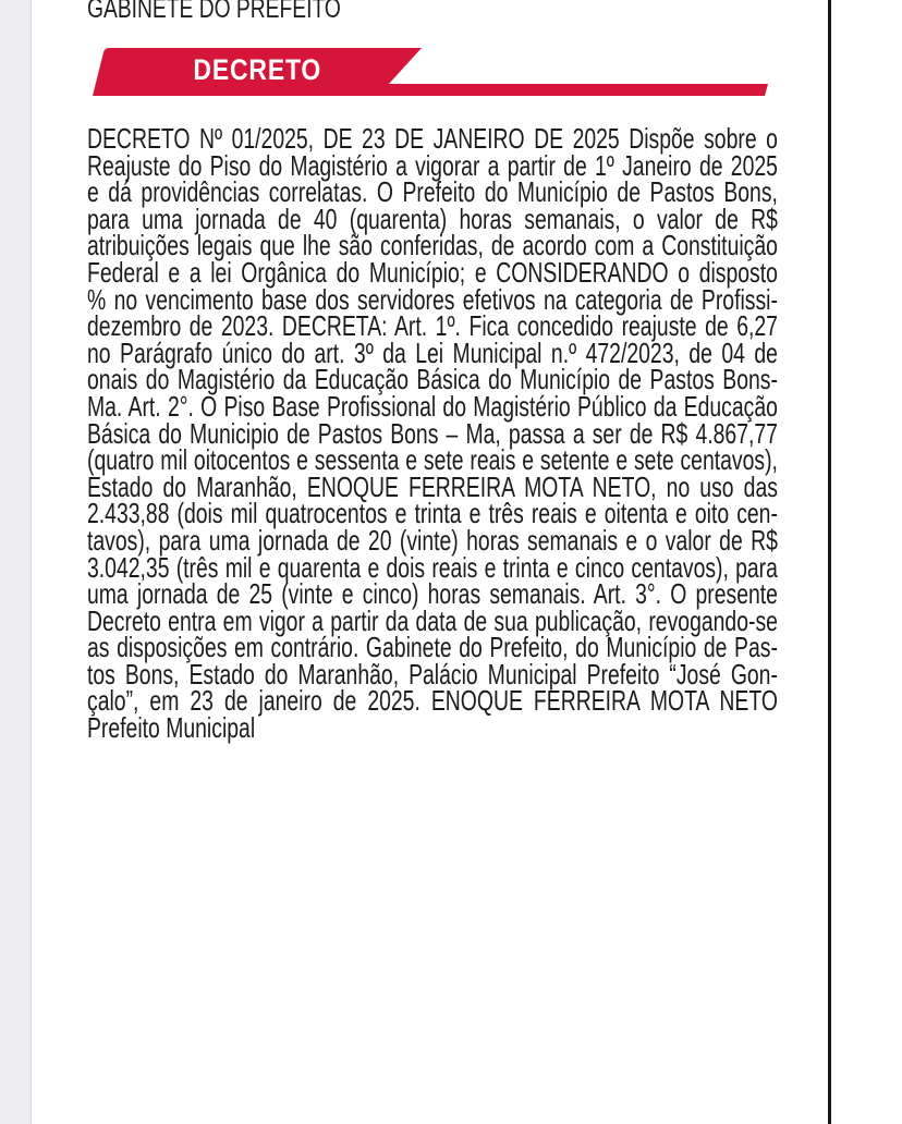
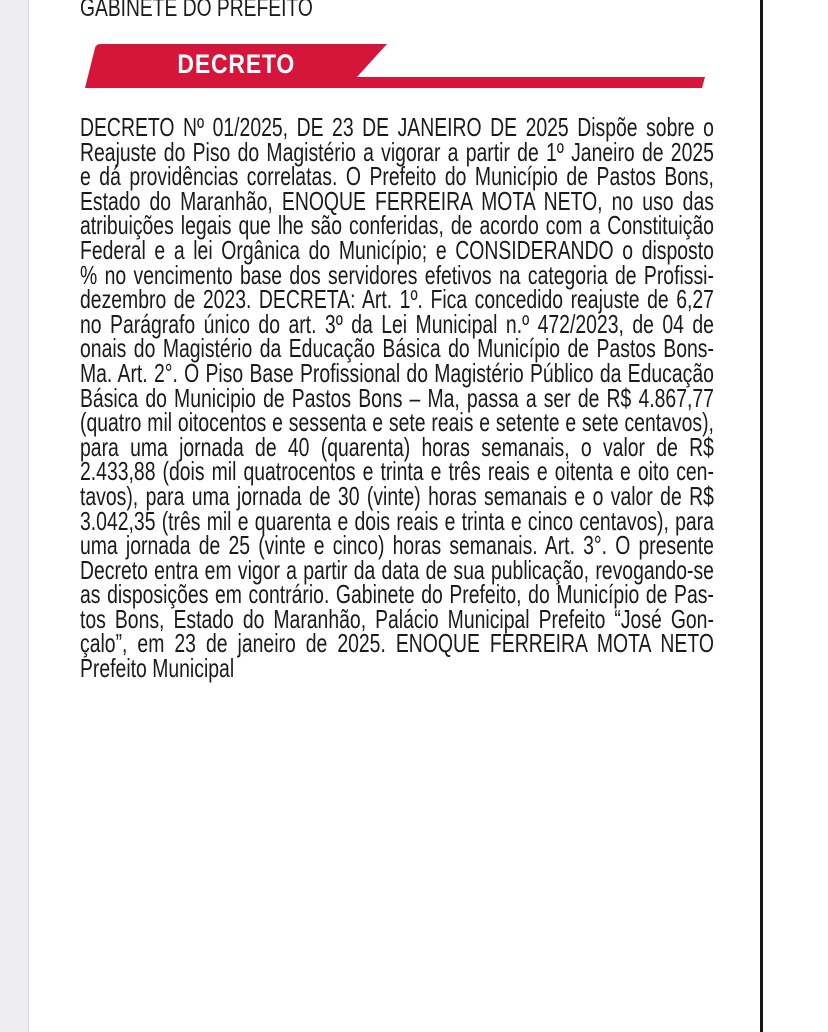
  GABINETE DO PREFEITO
  DECRETO
  DECRETO Nº 01/2025, DE 23 DE JANEIRO DE 2025 Dispõe sobre o
  Reajuste do Piso do Magistério a vigorar a partir de 1º Janeiro de 2025
  e dá providências correlatas. O Prefeito do Município de Pastos Bons,
- para uma jornada de 40 (quarenta) horas semanais, o valor de R$
+ Estado do Maranhão, ENOQUE FERREIRA MOTA NETO, no uso das
  atribuições legais que lhe são conferidas, de acordo com a Constituição
  Federal e a lei Orgânica do Município; e CONSIDERANDO o disposto
  % no vencimento base dos servidores efetivos na categoria de Profissi-
  dezembro de 2023. DECRETA: Art. 1º. Fica concedido reajuste de 6,27
  no Parágrafo único do art. 3º da Lei Municipal n.º 472/2023, de 04 de
  onais do Magistério da Educação Básica do Município de Pastos Bons-
  Ma. Art. 2°. O Piso Base Profissional do Magistério Público da Educação
  Básica do Municipio de Pastos Bons – Ma, passa a ser de R$ 4.867,77
  (quatro mil oitocentos e sessenta e sete reais e setente e sete centavos),
- Estado do Maranhão, ENOQUE FERREIRA MOTA NETO, no uso das
+ para uma jornada de 40 (quarenta) horas semanais, o valor de R$
  2.433,88 (dois mil quatrocentos e trinta e três reais e oitenta e oito cen-
- tavos), para uma jornada de 20 (vinte) horas semanais e o valor de R$
+ tavos), para uma jornada de 30 (vinte) horas semanais e o valor de R$
  3.042,35 (três mil e quarenta e dois reais e trinta e cinco centavos), para
  uma jornada de 25 (vinte e cinco) horas semanais. Art. 3°. O presente
  Decreto entra em vigor a partir da data de sua publicação, revogando-se
  as disposições em contrário. Gabinete do Prefeito, do Município de Pas-
  tos Bons, Estado do Maranhão, Palácio Municipal Prefeito “José Gon-
  çalo”, em 23 de janeiro de 2025. ENOQUE FERREIRA MOTA NETO
  Prefeito Municipal
